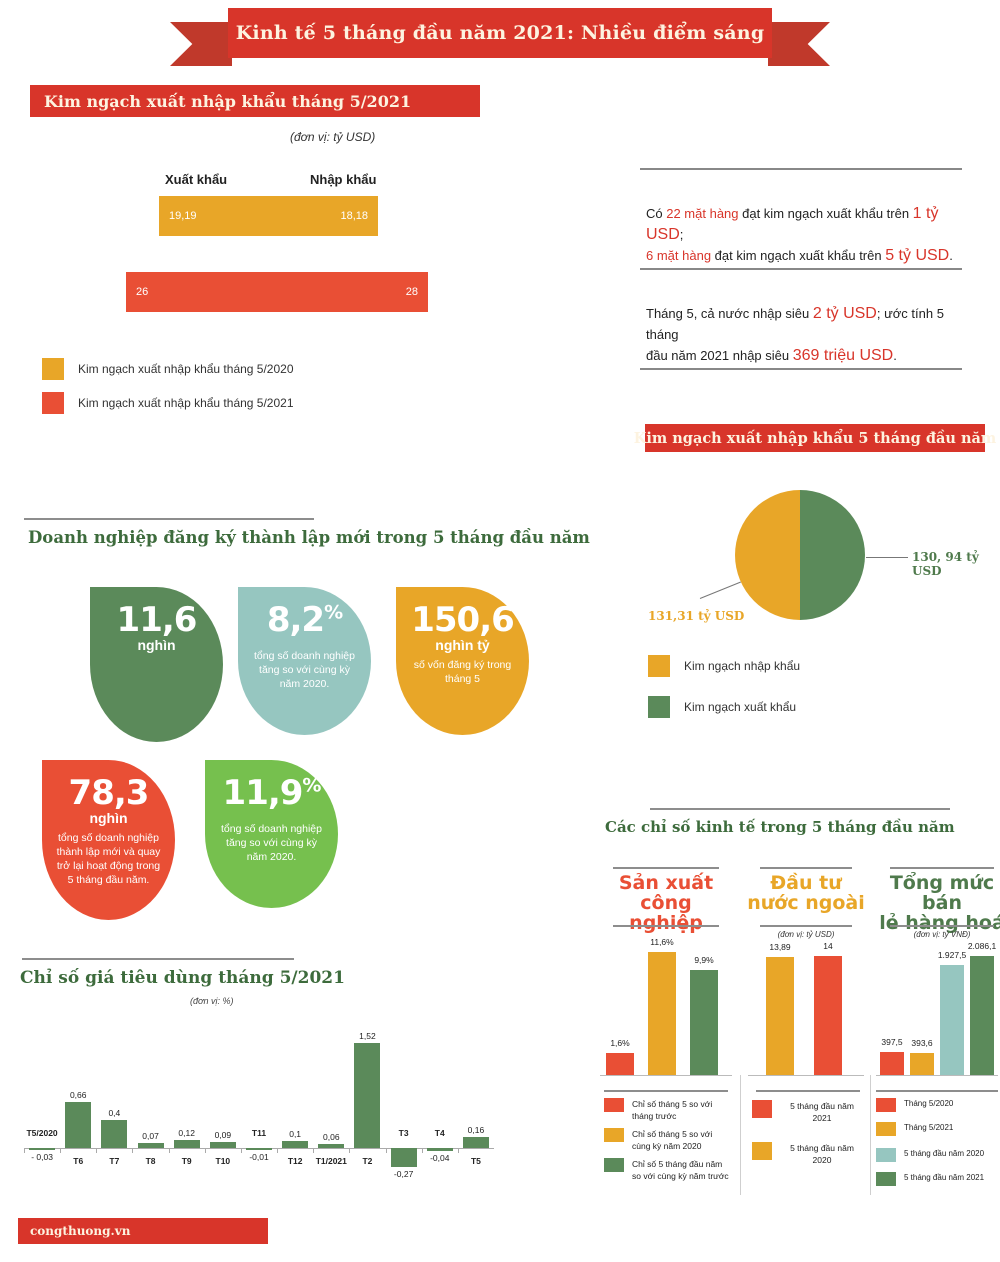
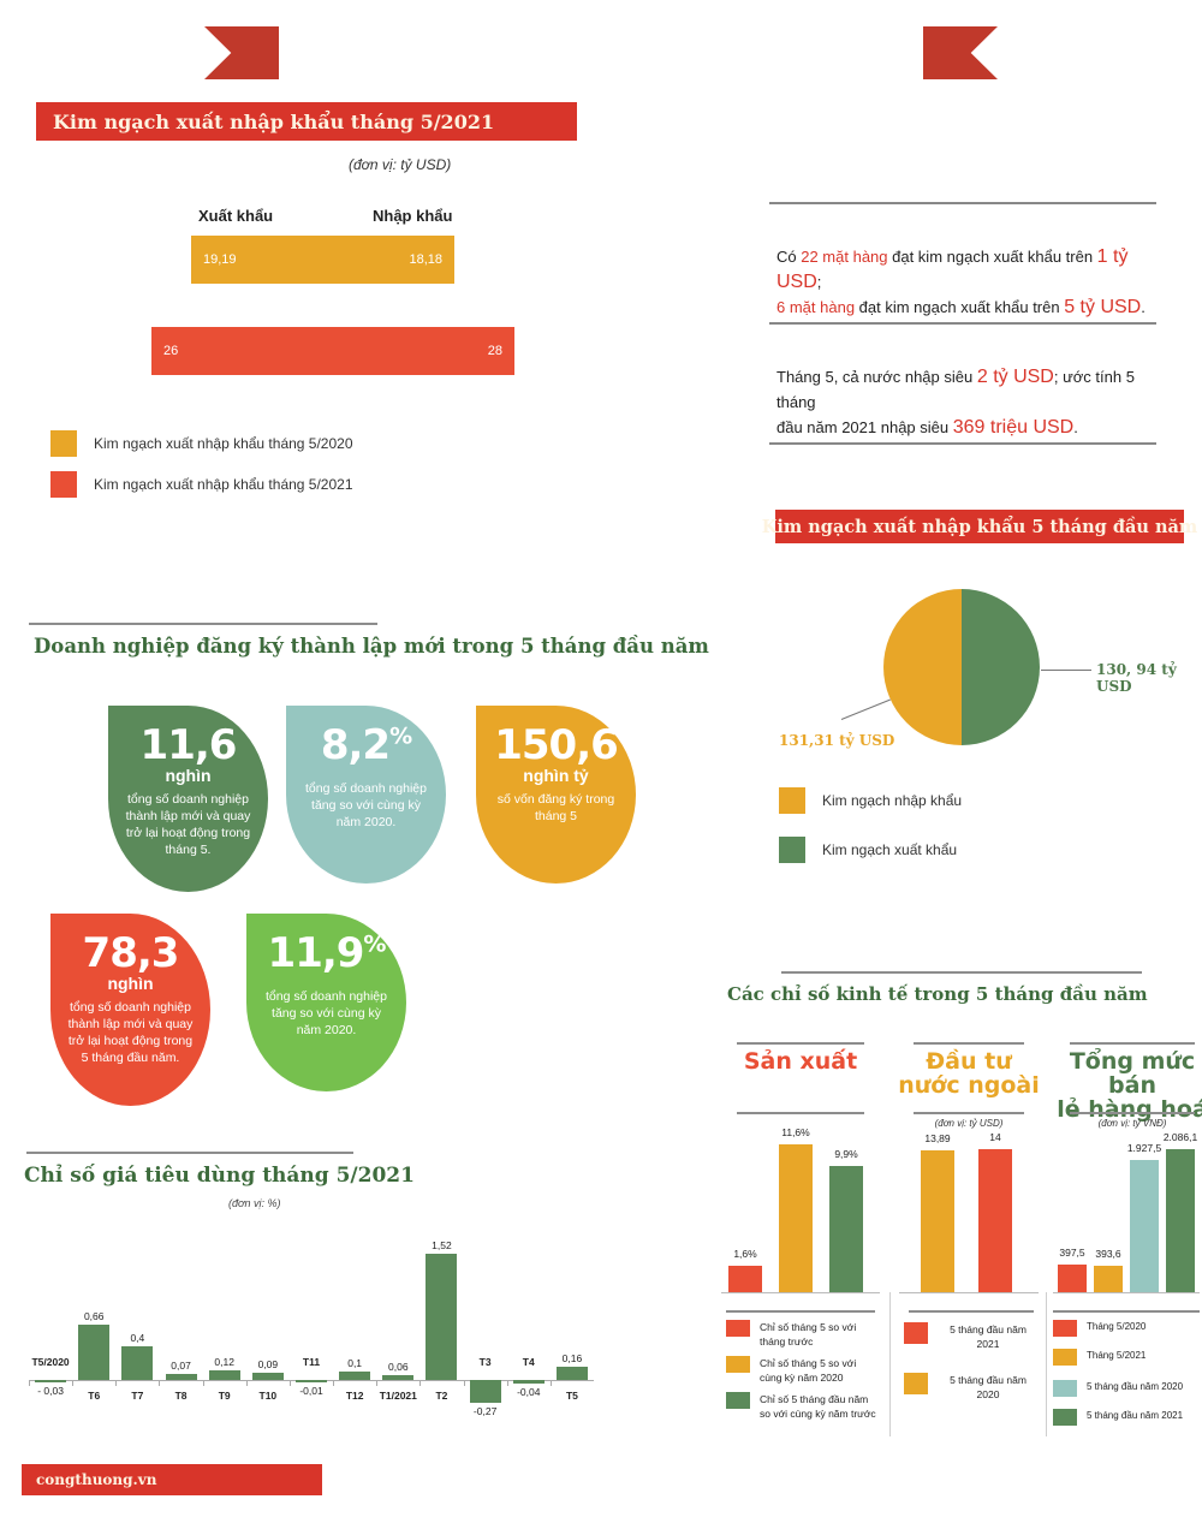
- Kinh tế 5 tháng đầu năm 2021: Nhiều điểm sáng
  Kim ngạch xuất nhập khẩu tháng 5/2021
  (đơn vị: tỷ USD)
  Xuất khẩu
  Nhập khẩu
  19,19
  18,18
  26
  28
  Kim ngạch xuất nhập khẩu tháng 5/2020
  Kim ngạch xuất nhập khẩu tháng 5/2021
  Có 22 mặt hàng đạt kim ngạch xuất khẩu trên 1 tỷ USD;
  6 mặt hàng đạt kim ngạch xuất khẩu trên 5 tỷ USD.
  Tháng 5, cả nước nhập siêu 2 tỷ USD; ước tính 5 tháng
  đầu năm 2021 nhập siêu 369 triệu USD.
  Kim ngạch xuất nhập khẩu 5 tháng đầu năm
  130, 94 tỷ USD
  131,31 tỷ USD
  Kim ngạch nhập khẩu
  Kim ngạch xuất khẩu
  Doanh nghiệp đăng ký thành lập mới trong 5 tháng đầu năm
  11,6
  nghìn
+ tổng số doanh nghiệp thành lập mới và quay trở lại hoạt động trong tháng 5.
  8,2%
  tổng số doanh nghiệp tăng so với cùng kỳ năm 2020.
  150,6
  nghìn tỷ
  số vốn đăng ký trong tháng 5
  78,3
  nghìn
  tổng số doanh nghiệp thành lập mới và quay trở lại hoạt động trong 5 tháng đầu năm.
  11,9%
  tổng số doanh nghiệp tăng so với cùng kỳ năm 2020.
  Chỉ số giá tiêu dùng tháng 5/2021
  (đơn vị: %)
  - 0,03
  T5/2020
  0,66
  T6
  0,4
  T7
  0,07
  T8
  0,12
  T9
  0,09
  T10
  -0,01
  T11
  0,1
  T12
  0,06
  T1/2021
  1,52
  T2
  -0,27
  T3
  -0,04
  T4
  0,16
  T5
  Các chỉ số kinh tế trong 5 tháng đầu năm
  Sản xuất
- công nghiệp
  1,6%
  11,6%
  9,9%
  Chỉ số tháng 5 so với tháng trước
  Chỉ số tháng 5 so với cùng kỳ năm 2020
  Chỉ số 5 tháng đầu năm so với cùng kỳ năm trước
  Đầu tư
  nước ngoài
  (đơn vị: tỷ USD)
  13,89
  14
  5 tháng đầu năm 2021
  5 tháng đầu năm 2020
  Tổng mức bán
  lẻ hàng hoá
  (đơn vị: tỷ VNĐ)
  397,5
  393,6
  1.927,5
  2.086,1
  Tháng 5/2020
  Tháng 5/2021
  5 tháng đầu năm 2020
  5 tháng đầu năm 2021
  congthuong.vn
